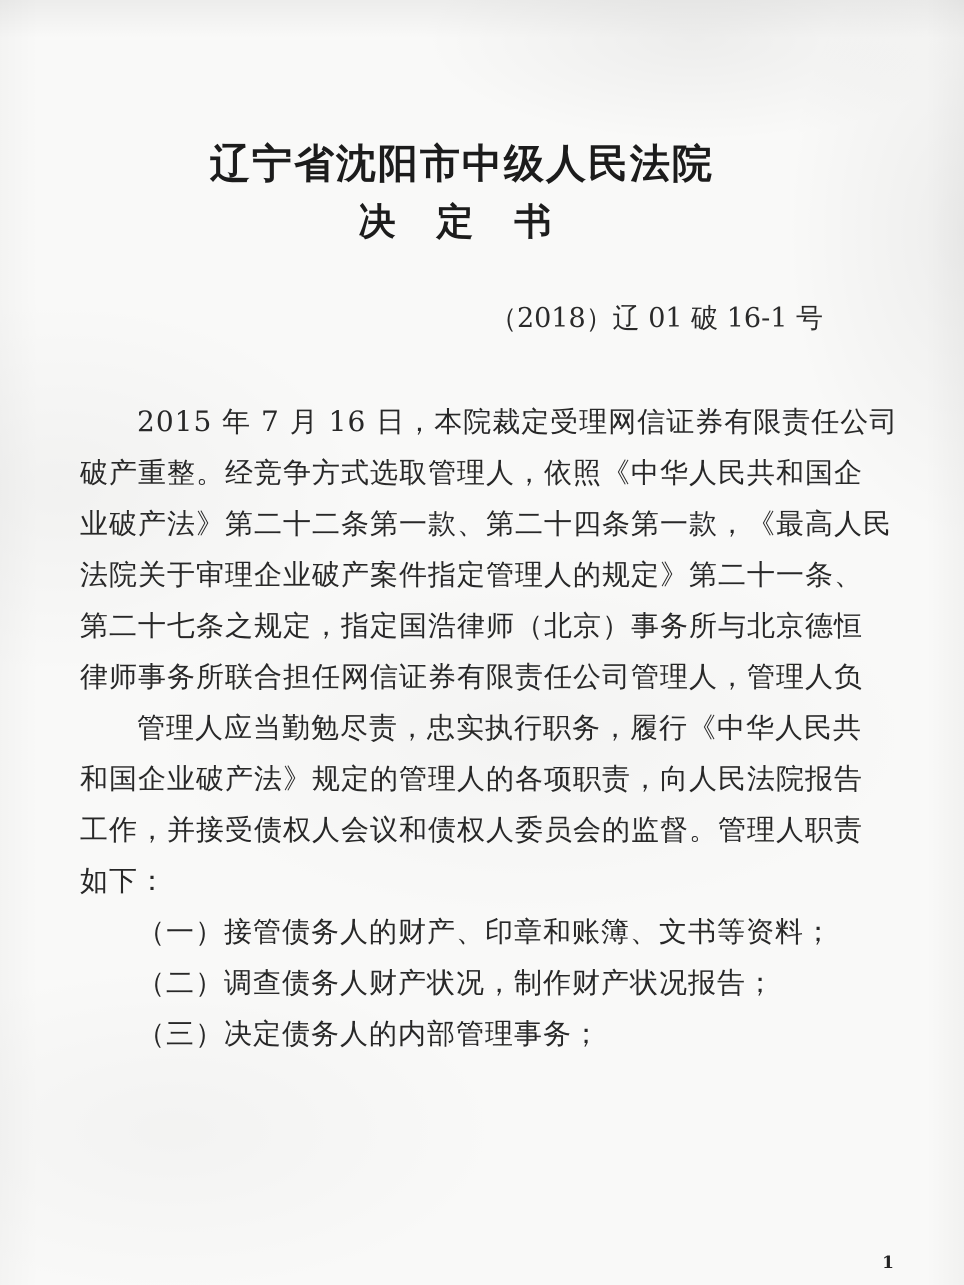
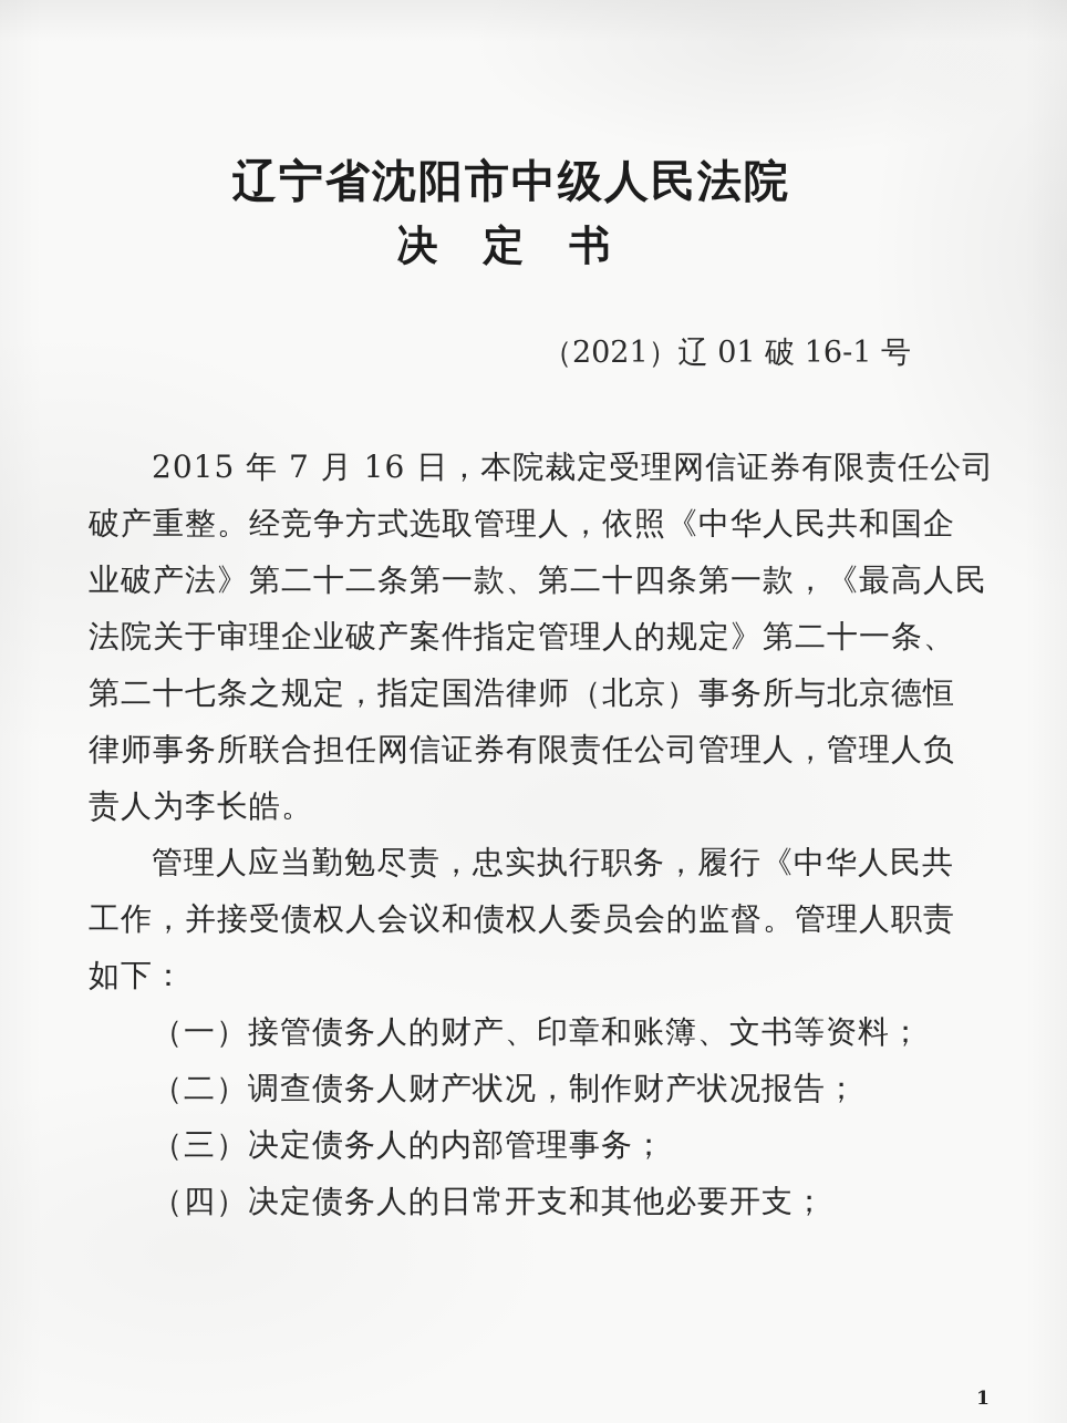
  辽宁省沈阳市中级人民法院
  决 定 书
- （2018）辽 01 破 16-1 号
+ （2021）辽 01 破 16-1 号
  2015 年 7 月 16 日，本院裁定受理网信证券有限责任公司
  破产重整。经竞争方式选取管理人，依照《中华人民共和国企
  业破产法》第二十二条第一款、第二十四条第一款，《最高人民
  法院关于审理企业破产案件指定管理人的规定》第二十一条、
  第二十七条之规定，指定国浩律师（北京）事务所与北京德恒
  律师事务所联合担任网信证券有限责任公司管理人，管理人负
+ 责人为李长皓。
  管理人应当勤勉尽责，忠实执行职务，履行《中华人民共
- 和国企业破产法》规定的管理人的各项职责，向人民法院报告
  工作，并接受债权人会议和债权人委员会的监督。管理人职责
  如下：
  （一）接管债务人的财产、印章和账簿、文书等资料；
  （二）调查债务人财产状况，制作财产状况报告；
  （三）决定债务人的内部管理事务；
+ （四）决定债务人的日常开支和其他必要开支；
  1
